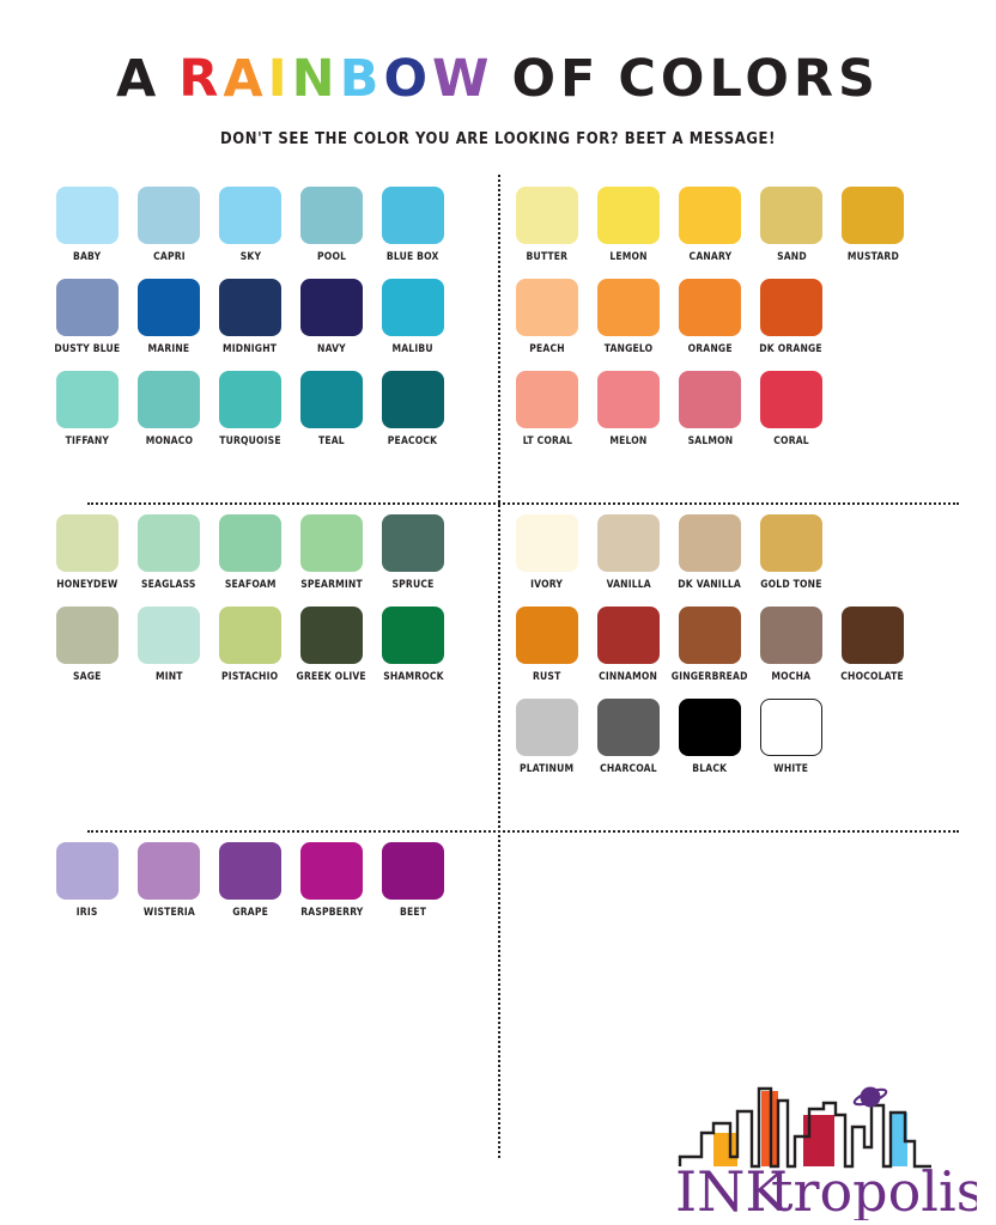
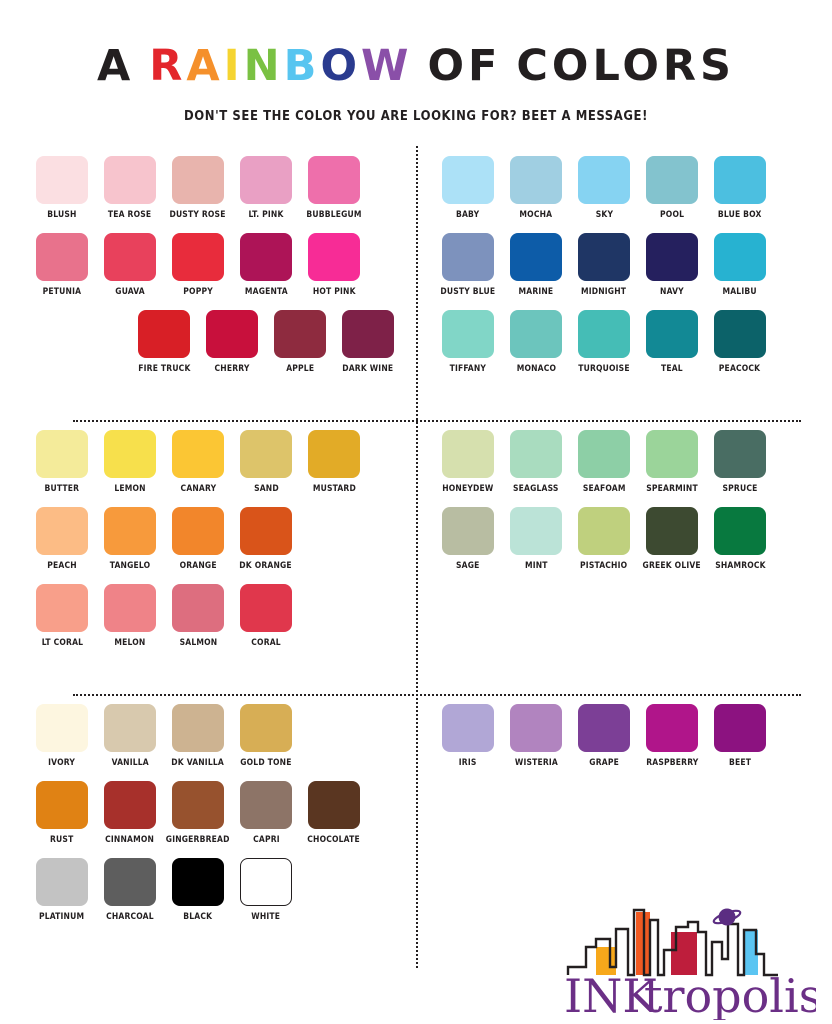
  A RAINBOW OF COLORS
  DON'T SEE THE COLOR YOU ARE LOOKING FOR? BEET A MESSAGE!
+ BLUSH
+ TEA ROSE
+ DUSTY ROSE
+ LT. PINK
+ BUBBLEGUM
+ PETUNIA
+ GUAVA
+ POPPY
+ MAGENTA
+ HOT PINK
+ FIRE TRUCK
+ CHERRY
+ APPLE
+ DARK WINE
  BABY
- CAPRI
+ MOCHA
  SKY
  POOL
  BLUE BOX
  DUSTY BLUE
  MARINE
  MIDNIGHT
  NAVY
  MALIBU
  TIFFANY
  MONACO
  TURQUOISE
  TEAL
  PEACOCK
  BUTTER
  LEMON
  CANARY
  SAND
  MUSTARD
  PEACH
  TANGELO
  ORANGE
  DK ORANGE
  LT CORAL
  MELON
  SALMON
  CORAL
  HONEYDEW
  SEAGLASS
  SEAFOAM
  SPEARMINT
  SPRUCE
  SAGE
  MINT
  PISTACHIO
  GREEK OLIVE
  SHAMROCK
  IVORY
  VANILLA
  DK VANILLA
  GOLD TONE
  RUST
  CINNAMON
  GINGERBREAD
- MOCHA
+ CAPRI
  CHOCOLATE
  PLATINUM
  CHARCOAL
  BLACK
  WHITE
  IRIS
  WISTERIA
  GRAPE
  RASPBERRY
  BEET
  INK
  tropolis
